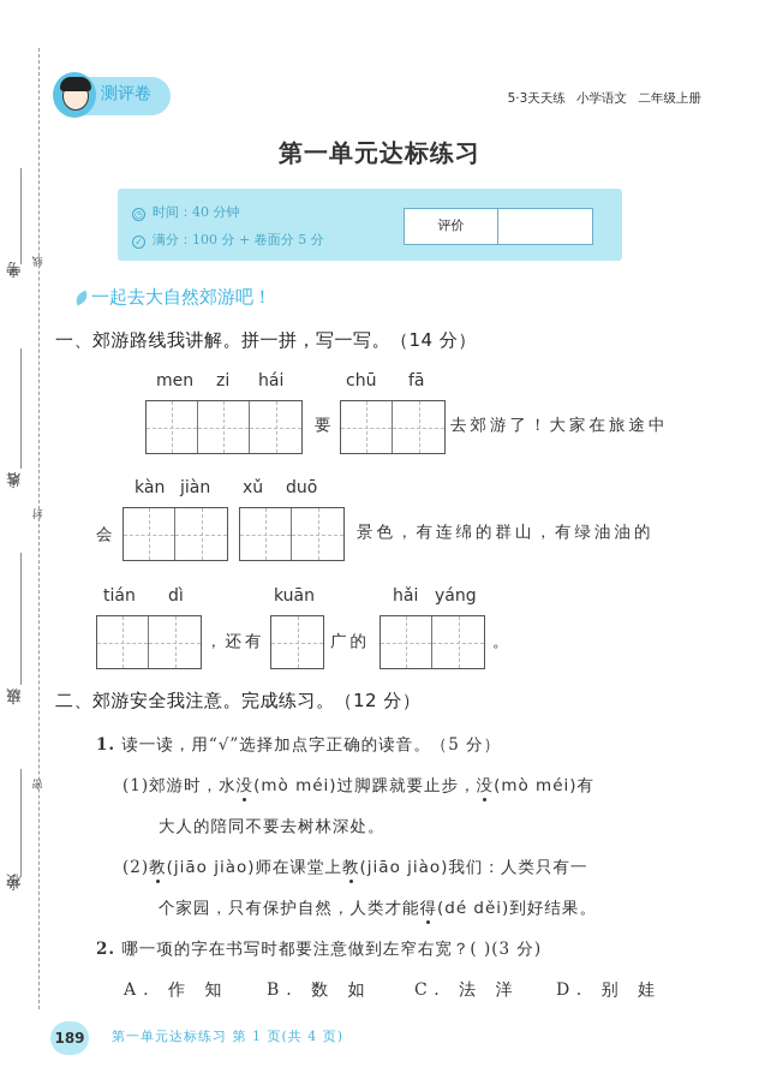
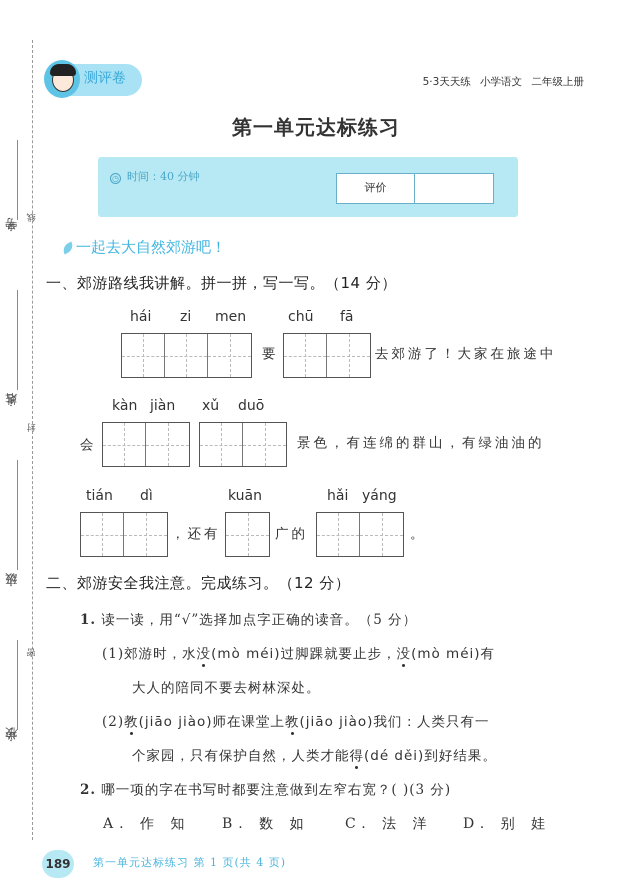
  测评卷
  5·3天天练 小学语文 二年级上册
  第一单元达标练习
  ◷ 时间：40 分钟
- ✓ 满分：100 分 + 卷面分 5 分
  评价
  一起去大自然郊游吧！
  一、郊游路线我讲解。拼一拼，写一写。（14 分）
- men
+ hái
  zi
- hái
+ men
  要
  chū
  fā
  去郊游了！大家在旅途中
  kàn
  jiàn
  会
  xǔ
  duō
  景色，有连绵的群山，有绿油油的
  tián
  dì
  ，还有
  kuān
  广的
  hǎi
  yáng
  。
  二、郊游安全我注意。完成练习。（12 分）
  1. 读一读，用“√”选择加点字正确的读音。（5 分）
  (1)郊游时，水没(mò méi)过脚踝就要止步，没(mò méi)有
  大人的陪同不要去树林深处。
  (2)教(jiāo jiào)师在课堂上教(jiāo jiào)我们：人类只有一
  个家园，只有保护自然，人类才能得(dé děi)到好结果。
  2. 哪一项的字在书写时都要注意做到左窄右宽？( )(3 分)
  A. 作 知
  B. 数 如
  C. 法 洋
  D. 别 娃
  189
  第一单元达标练习 第 1 页(共 4 页)
